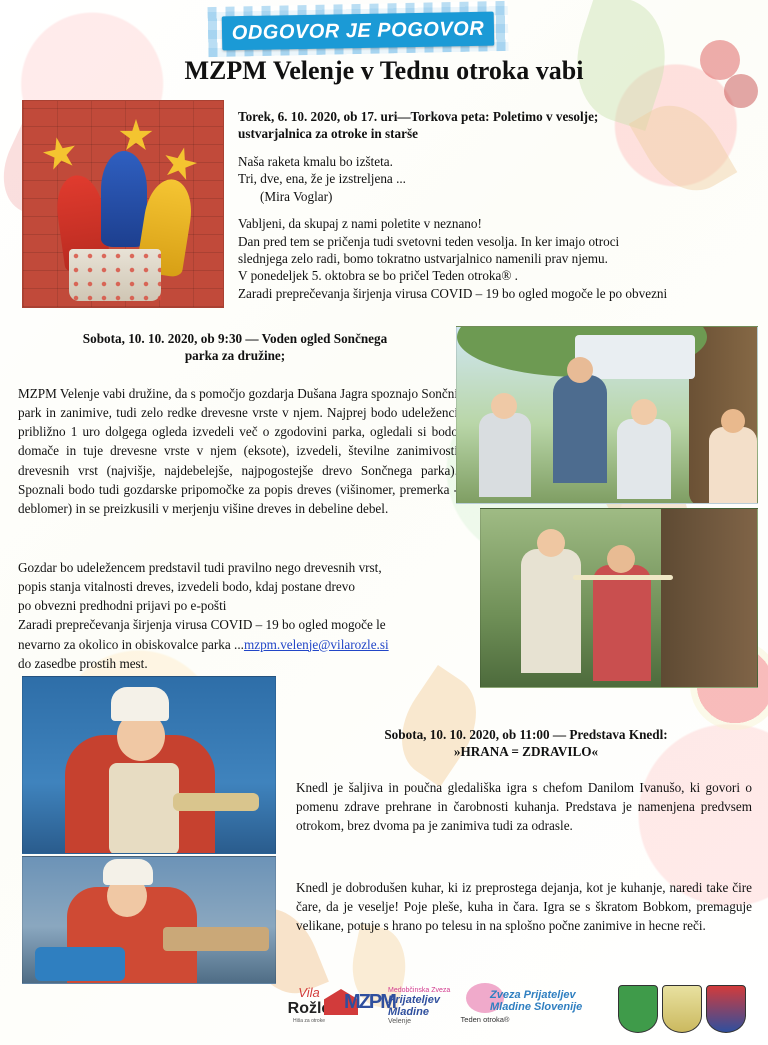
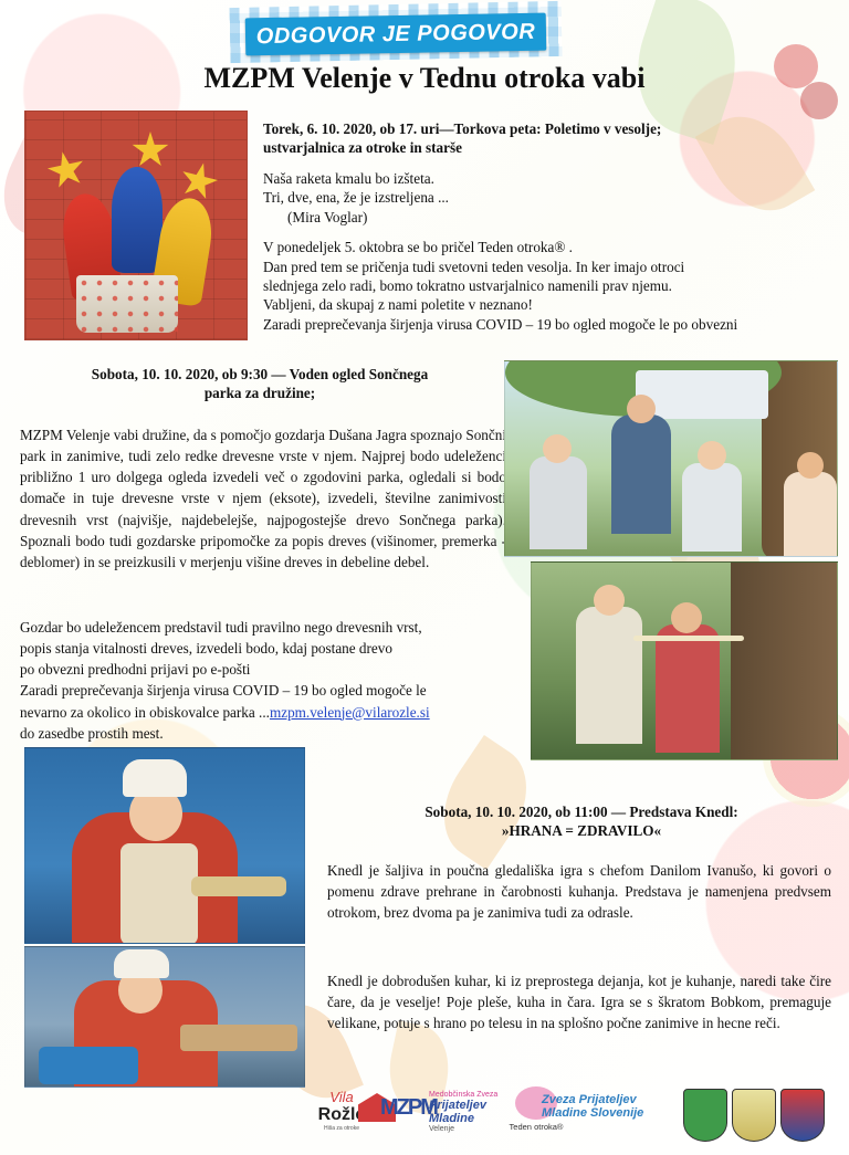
  ODGOVOR JE POGOVOR
  MZPM Velenje v Tednu otroka vabi
  Torek, 6. 10. 2020, ob 17. uri—Torkova peta: Poletimo v vesolje;
  ustvarjalnica za otroke in starše
  Naša raketa kmalu bo izšteta.
  Tri, dve, ena, že je izstreljena ...
  (Mira Voglar)
- Vabljeni, da skupaj z nami poletite v neznano!
+ V ponedeljek 5. oktobra se bo pričel Teden otroka® .
  Dan pred tem se pričenja tudi svetovni teden vesolja. In ker imajo otroci
  slednjega zelo radi, bomo tokratno ustvarjalnico namenili prav njemu.
- V ponedeljek 5. oktobra se bo pričel Teden otroka® .
+ Vabljeni, da skupaj z nami poletite v neznano!
  Zaradi preprečevanja širjenja virusa COVID – 19 bo ogled mogoče le po obvezni
  Sobota, 10. 10. 2020, ob 9:30 — Voden ogled Sončnega
  parka za družine;
  MZPM Velenje vabi družine, da s pomočjo gozdarja Dušana Jagra spoznajo Sončn park in zanimive, tudi zelo redke drevesne vrste v njem. Najprej bodo udeleženc približno 1 uro dolgega ogleda izvedeli več o zgodovini parka, ogledali si bodo domače in tuje drevesne vrste v njem (eksote), izvedeli, številne zanimivost drevesnih vrst (najvišje, najdebelejše, najpogostejše drevo Sončnega parka) Spoznali bodo tudi gozdarske pripomočke za popis dreves (višinomer, premerka deblomer) in se preizkusili v merjenju višine dreves in debeline debel.
  Gozdar bo udeležencem predstavil tudi pravilno nego drevesnih vrst,
  popis stanja vitalnosti dreves, izvedeli bodo, kdaj postane drevo
  po obvezni predhodni prijavi po e-pošti
  Zaradi preprečevanja širjenja virusa COVID – 19 bo ogled mogoče le
  nevarno za okolico in obiskovalce parka ...mzpm.velenje@vilarozle.si
  do zasedbe prostih mest.
  Sobota, 10. 10. 2020, ob 11:00 — Predstava Knedl:
  »HRANA = ZDRAVILO«
  Knedl je šaljiva in poučna gledališka igra s chefom Danilom Ivanušo, ki govori o pomenu zdrave prehrane in čarobnosti kuhanja. Predstava je namenjena predvsem otrokom, brez dvoma pa je zanimiva tudi za odrasle.
  Knedl je dobrodušen kuhar, ki iz preprostega dejanja, kot je kuhanje, naredi take čire čare, da je veselje! Poje pleše, kuha in čara. Igra se s škratom Bobkom, premaguje velikane, potuje s hrano po telesu in na splošno počne zanimive in hecne reči.
  Vila
  Rožl
  MZPM
  Prijateljev
  Mladine
  Teden otroka®
  Zveza Prijateljev
  Mladine Slovenije
